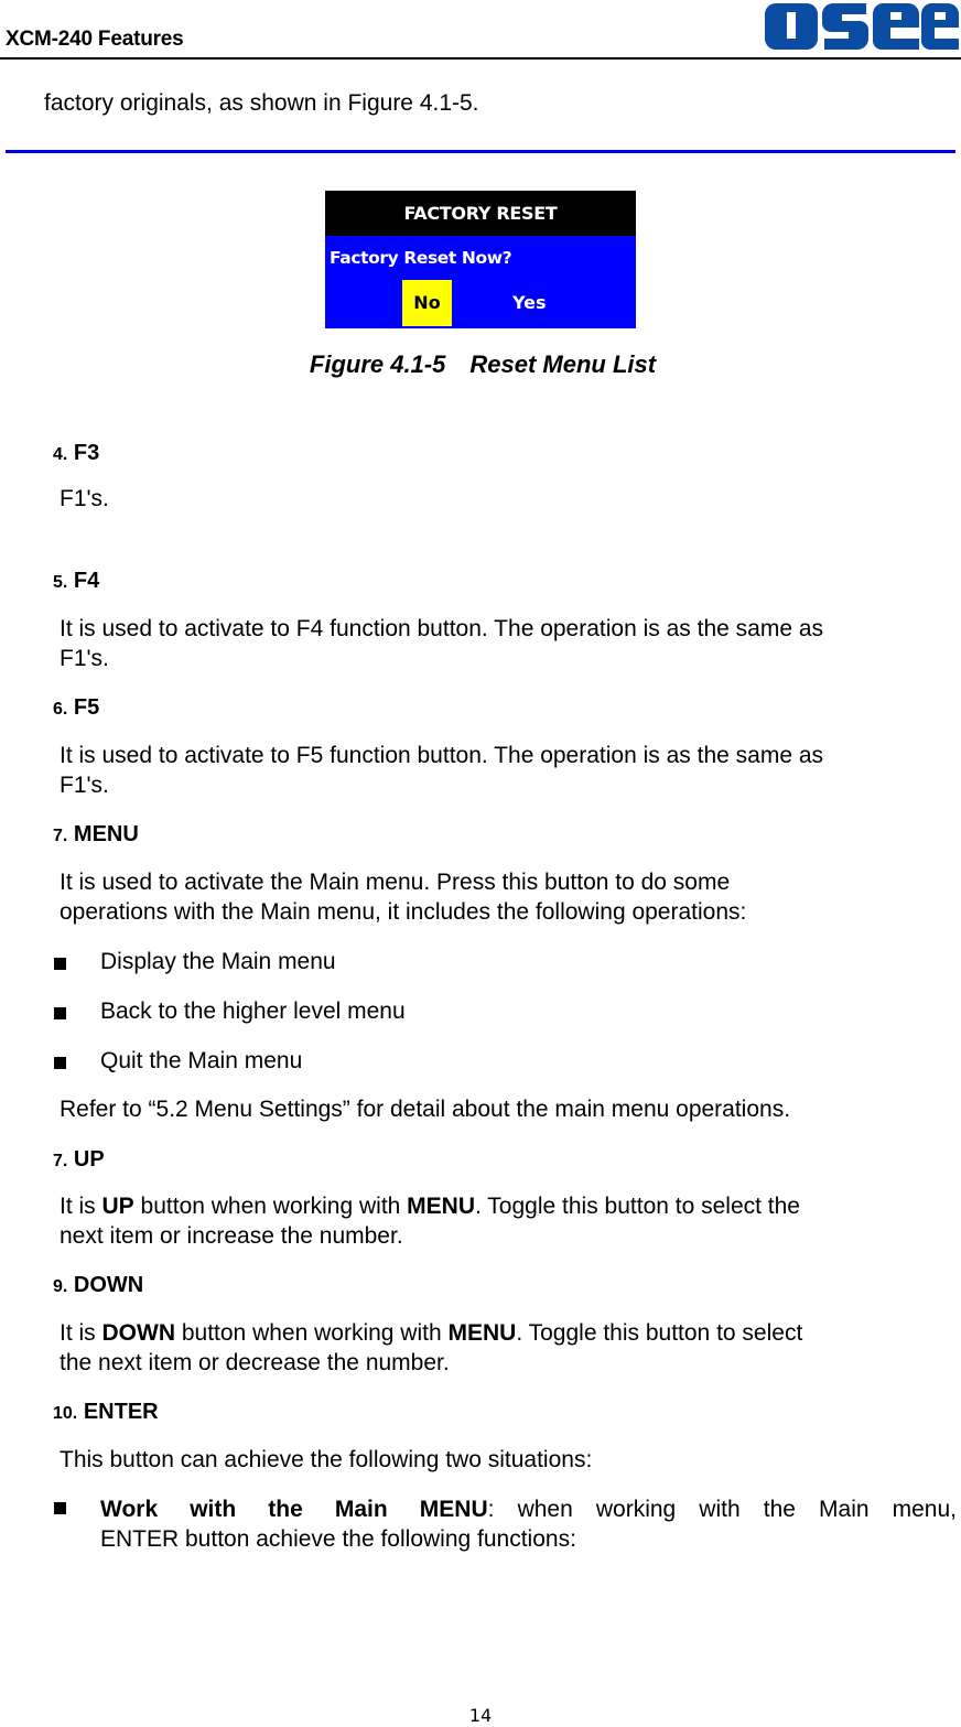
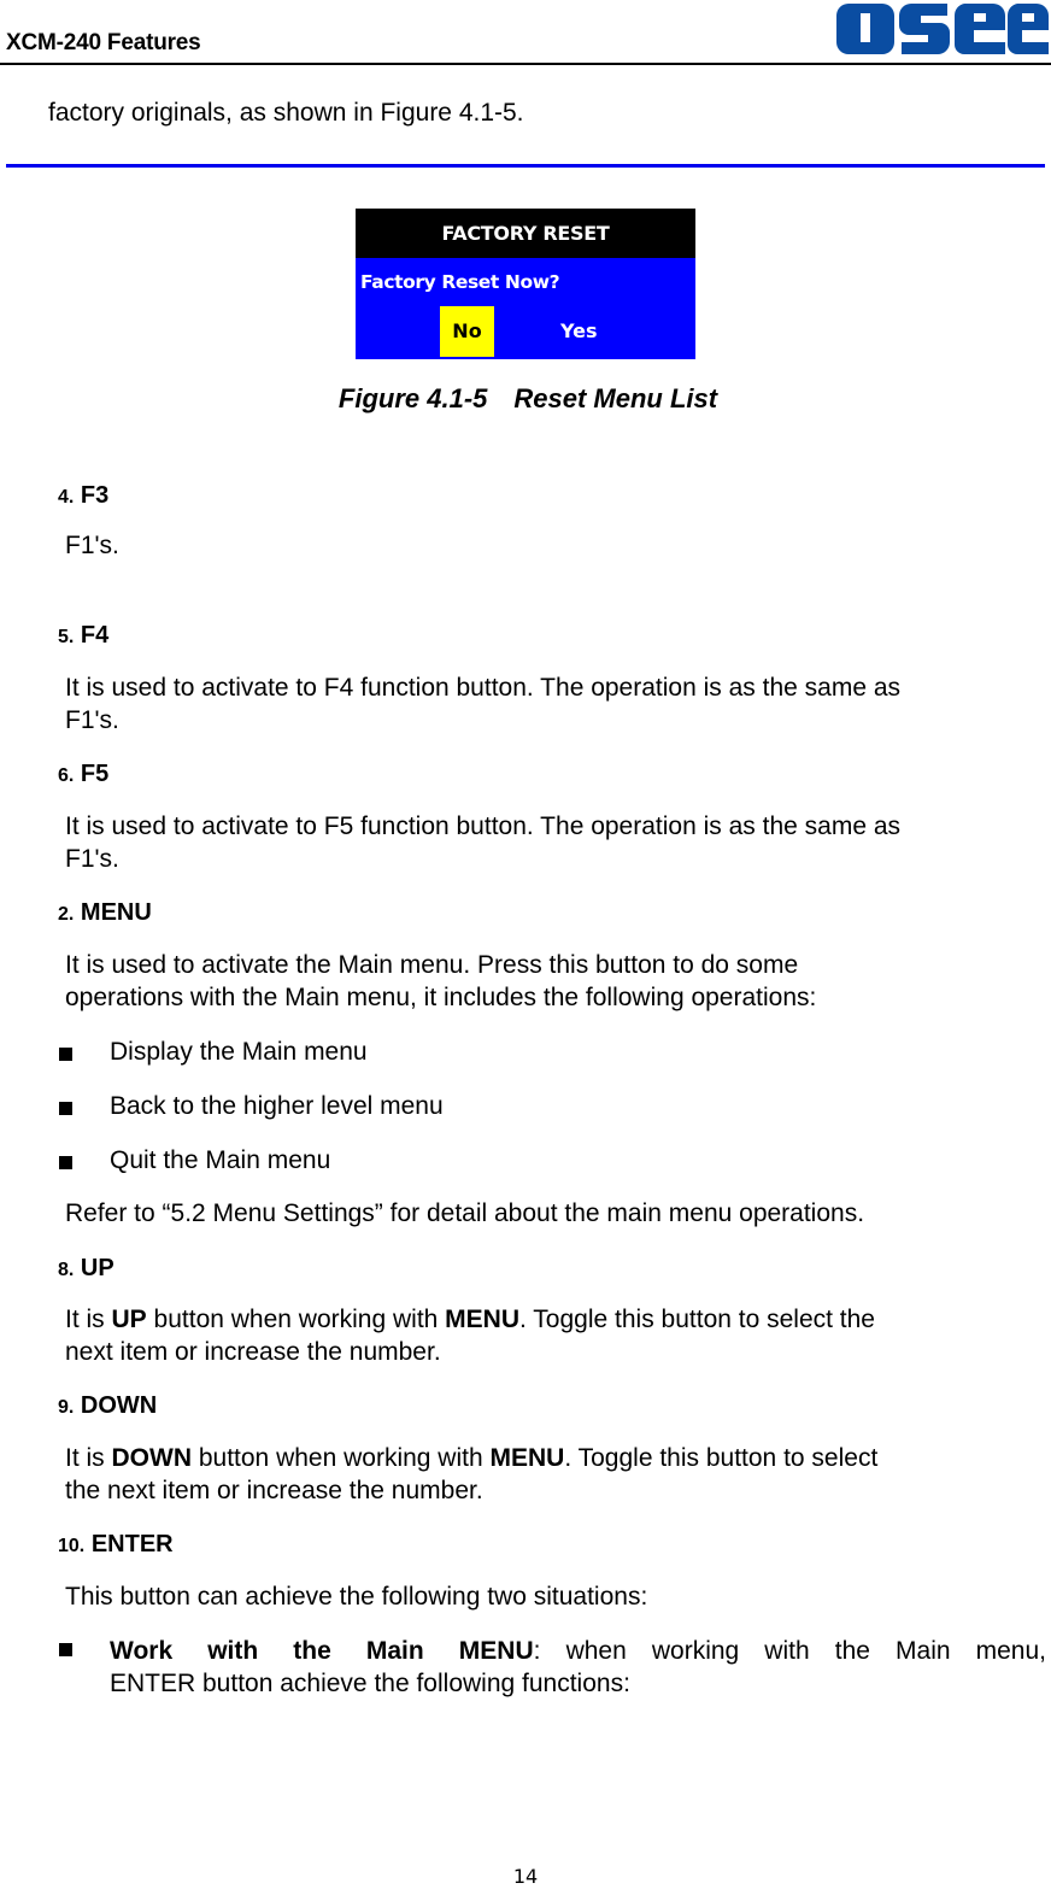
  XCM-240 Features
  factory originals, as shown in Figure 4.1-5.
  FACTORY RESET
  Factory Reset Now?
  No
  Yes
  Figure 4.1-5 Reset Menu List
  4. F3
  F1's.
  5. F4
  It is used to activate to F4 function button. The operation is as the same as
  F1's.
  6. F5
  It is used to activate to F5 function button. The operation is as the same as
  F1's.
- 7. MENU
+ 2. MENU
  It is used to activate the Main menu. Press this button to do some
  operations with the Main menu, it includes the following operations:
  Display the Main menu
  Back to the higher level menu
  Quit the Main menu
  Refer to “5.2 Menu Settings” for detail about the main menu operations.
- 7. UP
+ 8. UP
  It is UP button when working with MENU. Toggle this button to select the
  next item or increase the number.
  9. DOWN
  It is DOWN button when working with MENU. Toggle this button to select
- the next item or decrease the number.
+ the next item or increase the number.
  10. ENTER
  This button can achieve the following two situations:
  Work with the Main MENU: when working with the Main menu,
  ENTER button achieve the following functions:
  14
